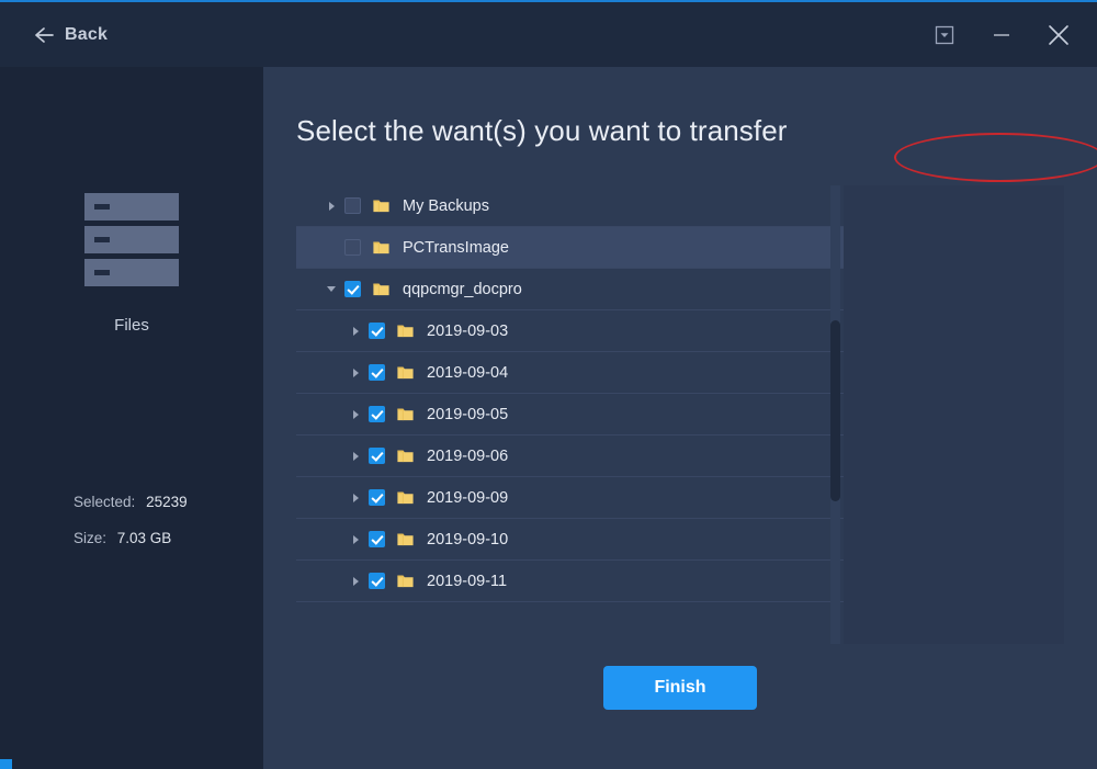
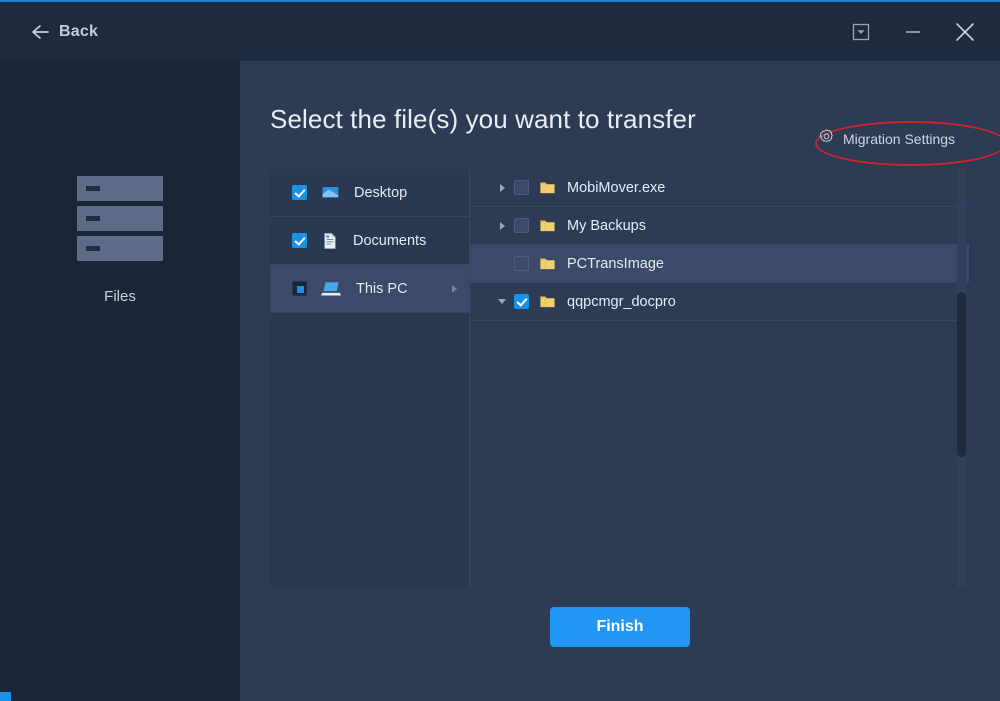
  Back
  Files
- Selected: 25239
- Size: 7.03 GB
- Select the want(s) you want to transfer
+ Select the file(s) you want to transfer
+ Migration Settings
+ Desktop
+ Documents
+ This PC
+ MobiMover.exe
  My Backups
  PCTransImage
  qqpcmgr_docpro
- 2019-09-03
- 2019-09-04
- 2019-09-05
- 2019-09-06
- 2019-09-09
- 2019-09-10
- 2019-09-11
  Finish
